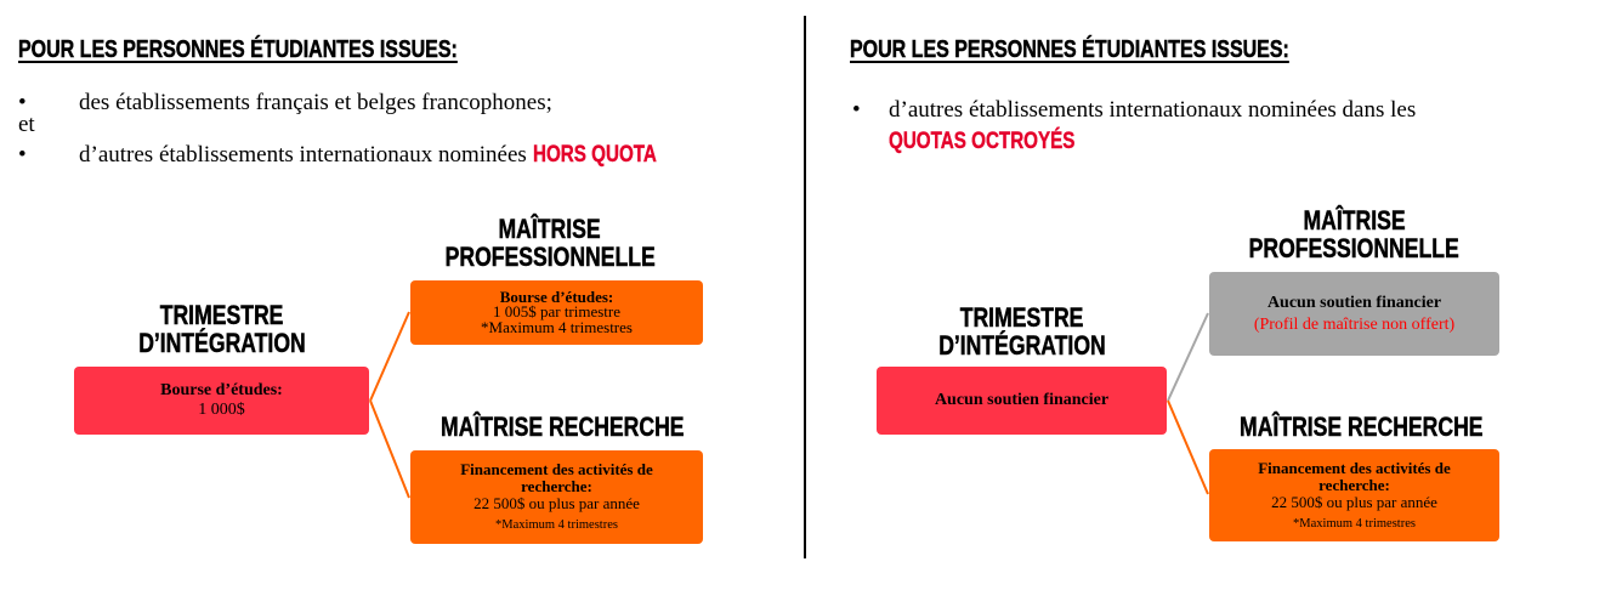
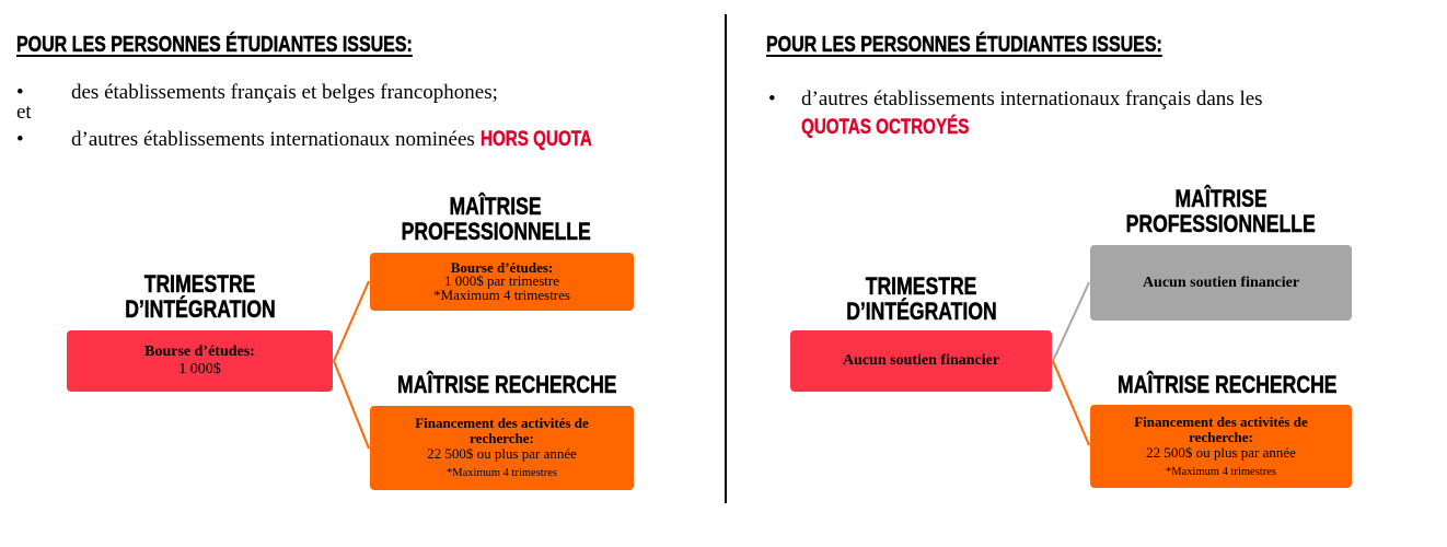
  POUR LES PERSONNES ÉTUDIANTES ISSUES:
  •
  des établissements français et belges francophones;
  et
  •
  d’autres établissements internationaux nominées HORS QUOTA
  TRIMESTRE
  D’INTÉGRATION
  Bourse d’études:
  1 000$
  MAÎTRISE
  PROFESSIONNELLE
  Bourse d’études:
- 1 005$ par trimestre
+ 1 000$ par trimestre
  *Maximum 4 trimestres
  MAÎTRISE RECHERCHE
  Financement des activités de
  recherche:
  22 500$ ou plus par année
  *Maximum 4 trimestres
  POUR LES PERSONNES ÉTUDIANTES ISSUES:
  •
- d’autres établissements internationaux nominées dans les
+ d’autres établissements internationaux français dans les
  QUOTAS OCTROYÉS
  TRIMESTRE
  D’INTÉGRATION
  Aucun soutien financier
  MAÎTRISE
  PROFESSIONNELLE
  Aucun soutien financier
- (Profil de maîtrise non offert)
  MAÎTRISE RECHERCHE
  Financement des activités de
  recherche:
  22 500$ ou plus par année
  *Maximum 4 trimestres
